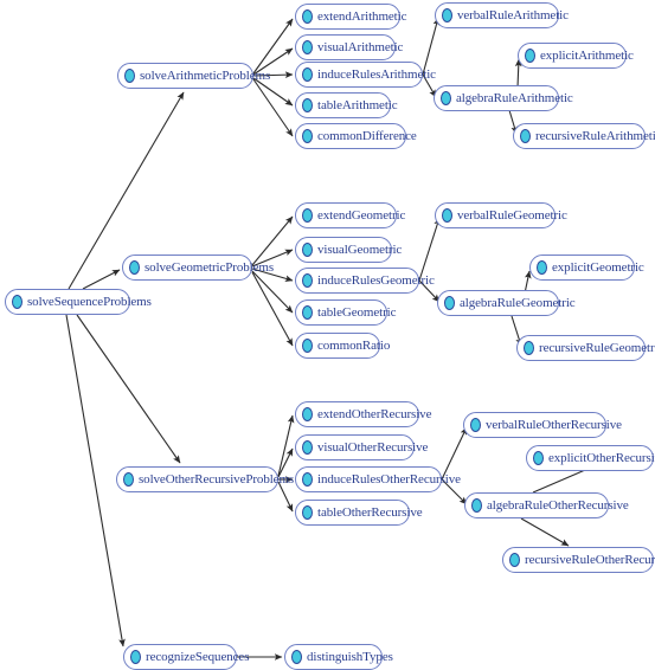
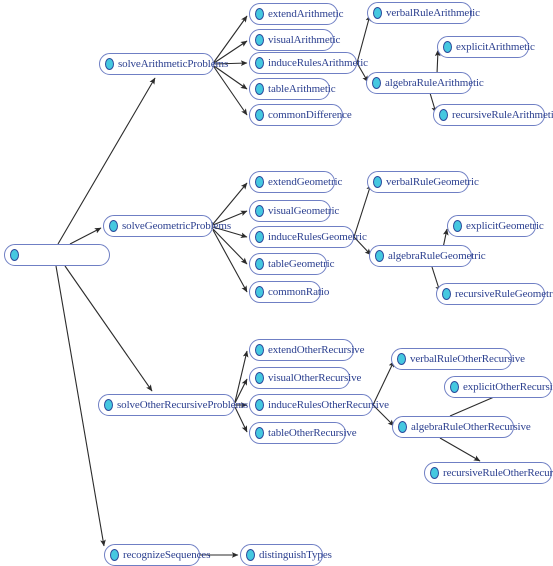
- solveSequenceProblems
  solveArithmeticProblems
  solveGeometricProblems
  solveOtherRecursiveProblems
  recognizeSequences
  distinguishTypes
  extendArithmetic
  visualArithmetic
  induceRulesArithmetic
  tableArithmetic
  commonDifference
  verbalRuleArithmetic
  explicitArithmetic
  algebraRuleArithmetic
  recursiveRuleArithmeti
  extendGeometric
  visualGeometric
  induceRulesGeometric
  tableGeometric
  commonRatio
  verbalRuleGeometric
  explicitGeometric
  algebraRuleGeometric
  recursiveRuleGeometr
  extendOtherRecursive
  visualOtherRecursive
  induceRulesOtherRecursive
  tableOtherRecursive
  verbalRuleOtherRecursive
  explicitOtherRecursi
  algebraRuleOtherRecursive
  recursiveRuleOtherRecur
